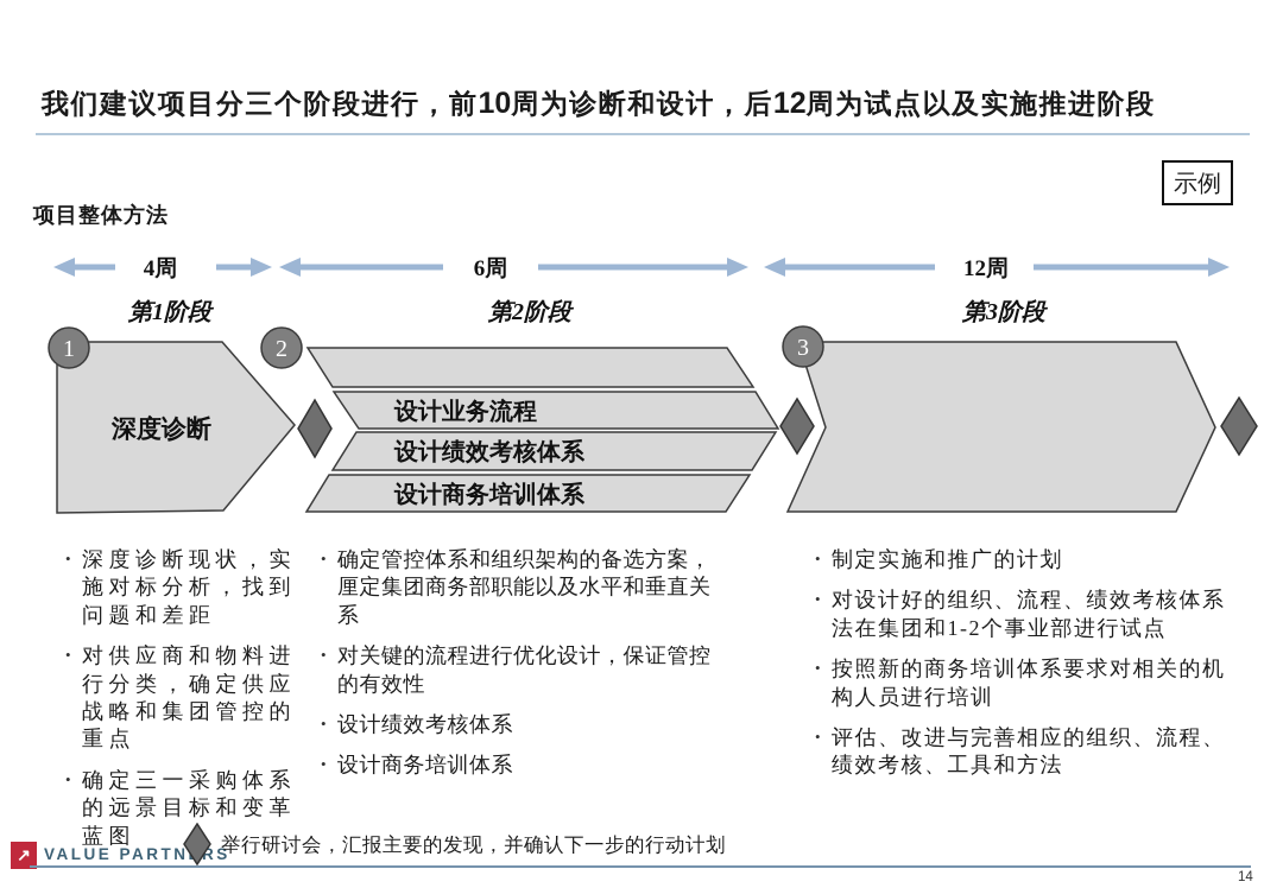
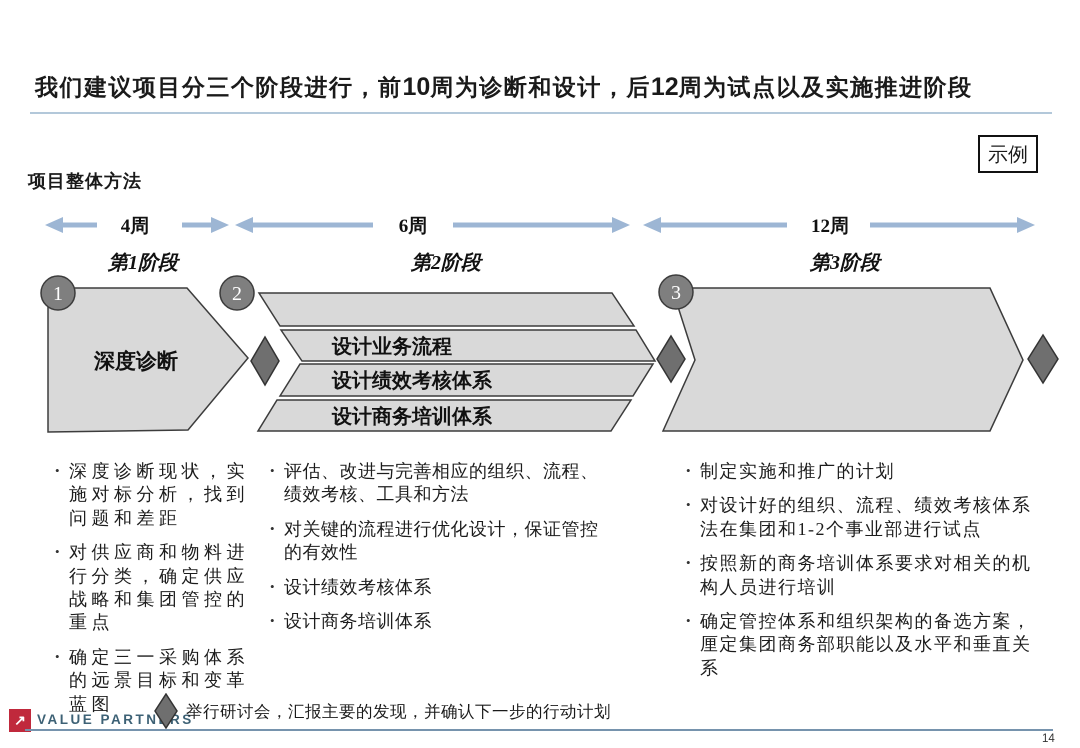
  我们建议项目分三个阶段进行，前10周为诊断和设计，后12周为试点以及实施推进阶段
  示例
  项目整体方法
  4周
  6周
  12周
  第1阶段
  第2阶段
  第3阶段
  深度诊断
  设计业务流程
  设计绩效考核体系
  设计商务培训体系
  1
  2
  3
  •
  深度诊断现状，实施对标分析，找到问题和差距
  •
  对供应商和物料进行分类，确定供应战略和集团管控的重点
  •
  确定三一采购体系的远景目标和变革蓝图
  •
- 确定管控体系和组织架构的备选方案，厘定集团商务部职能以及水平和垂直关系
+ 评估、改进与完善相应的组织、流程、绩效考核、工具和方法
  •
  对关键的流程进行优化设计，保证管控的有效性
  •
  设计绩效考核体系
  •
  设计商务培训体系
  •
  制定实施和推广的计划
  •
  对设计好的组织、流程、绩效考核体系法在集团和1-2个事业部进行试点
  •
  按照新的商务培训体系要求对相关的机构人员进行培训
  •
- 评估、改进与完善相应的组织、流程、绩效考核、工具和方法
+ 确定管控体系和组织架构的备选方案，厘定集团商务部职能以及水平和垂直关系
  ↗
  VALUE PARTNRS
  举行研讨会，汇报主要的发现，并确认下一步的行动计划
  14
